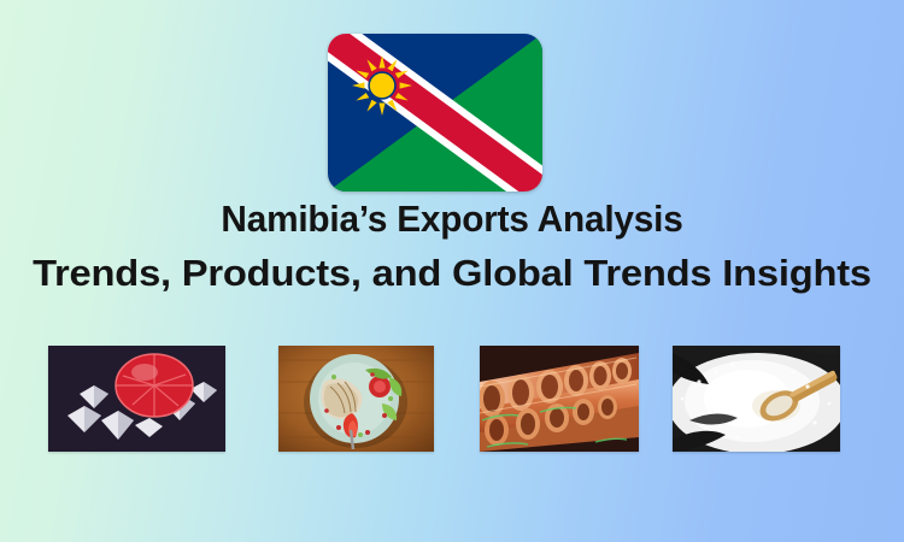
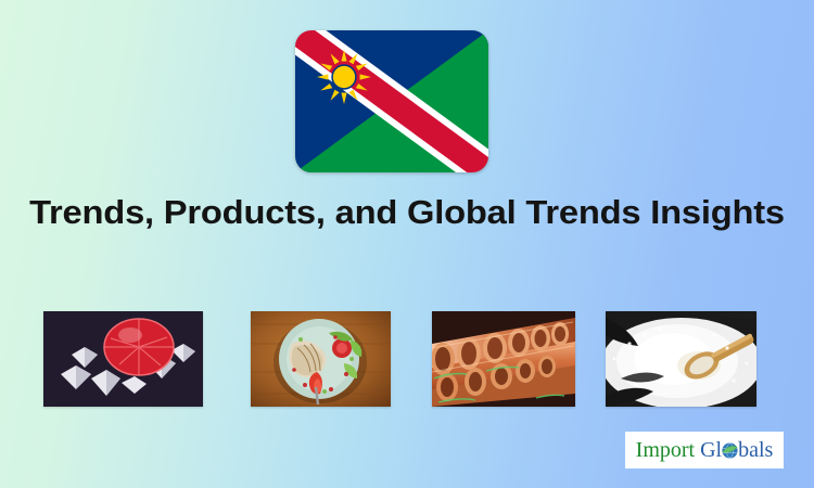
- Namibia’s Exports Analysis
  Trends, Products, and Global Trends Insights
+ Import
+ Gl
+ bals
